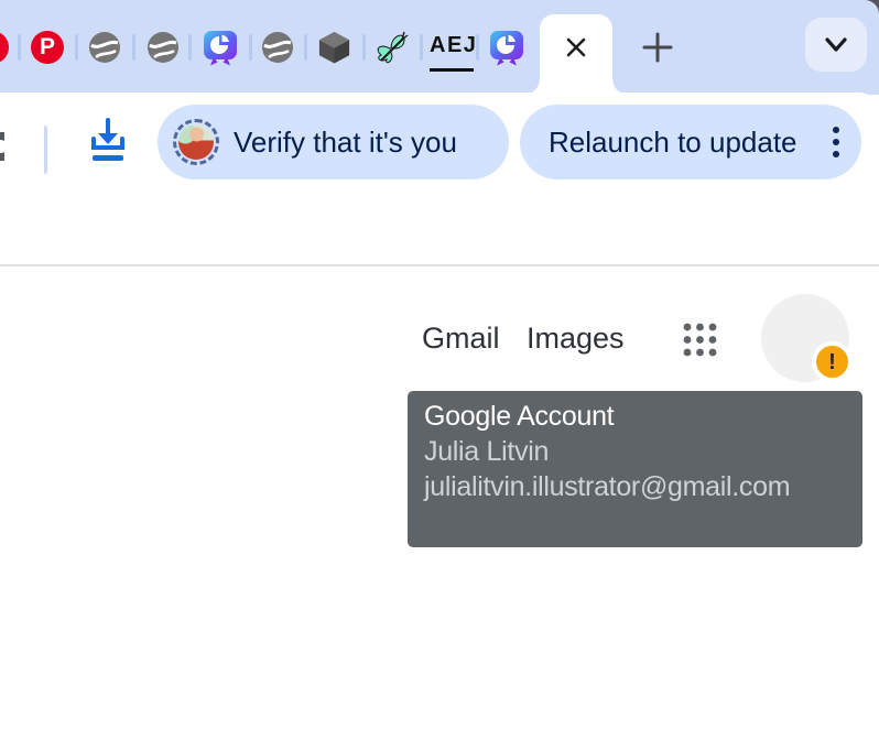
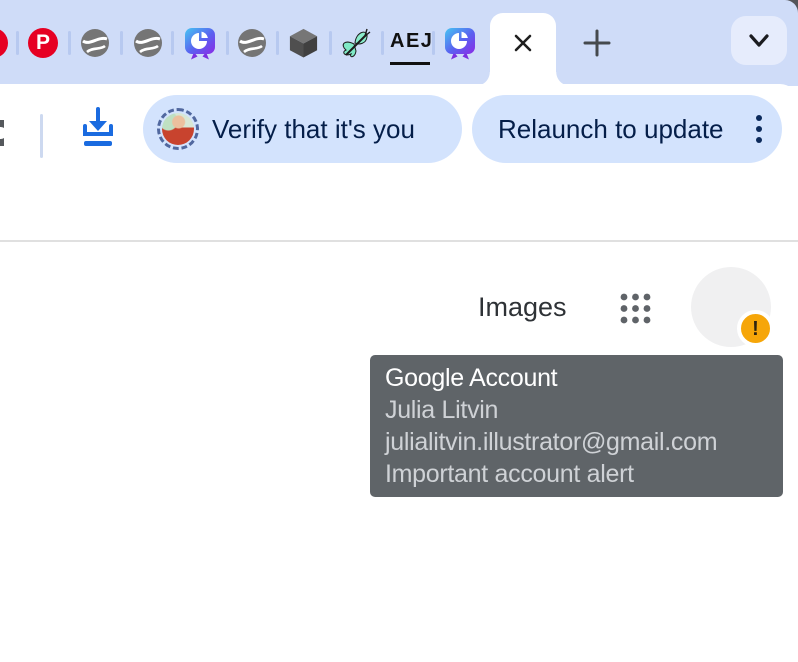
  P
  AEJ
  Verify that it's you
  Relaunch to update
- Gmail
  Images
  !
  Google Account
  Julia Litvin
  julialitvin.illustrator@gmail.com
+ Important account alert
